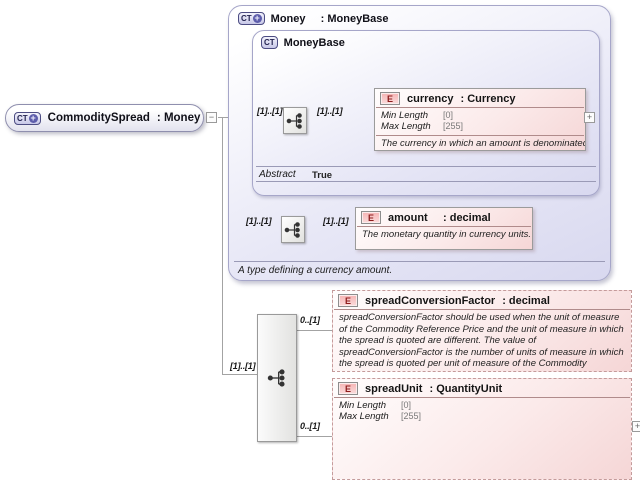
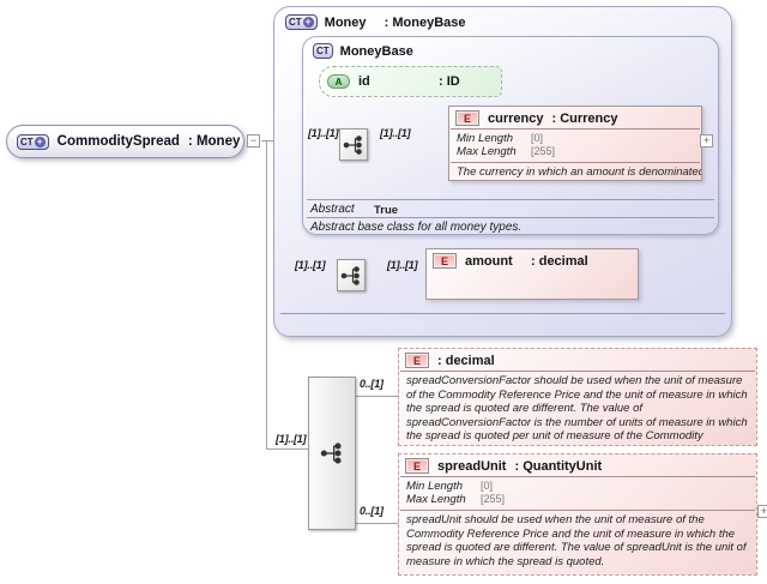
  CT
  +
  Money
  : MoneyBase
- A type defining a currency amount.
  CT
  MoneyBase
  Abstract
  True
+ Abstract base class for all money types.
+ A
+ id
+ : ID
  E
  currency
  : Currency
  Min Length
  [0]
  Max Length
  [255]
  The currency in which an amount is denominate
  +
  E
  amount
  : decimal
- The monetary quantity in currency units.
  CT
  +
  CommoditySpread
  : Money
  −
  E
- spreadConversionFactor
  : decimal
  spreadConversionFactor should be used when the unit of measure of the Commodity Reference Price and the unit of measure in which the spread is quoted are different. The value of spreadConversionFactor is the number of units of measure in which the spread is quoted per unit of measure of the Commodity
  E
  spreadUnit
  : QuantityUnit
  Min Length
  [0]
  Max Length
  [255]
+ spreadUnit should be used when the unit of measure of the Commodity Reference Price and the unit of measure in which the spread is quoted are different. The value of spreadUnit is the unit of measure in which the spread is quoted.
  +
  [1]..[1]
  [1]..[1]
  [1]..[1]
  [1]..[1]
  [1]..[1]
  0..[1]
  0..[1]
